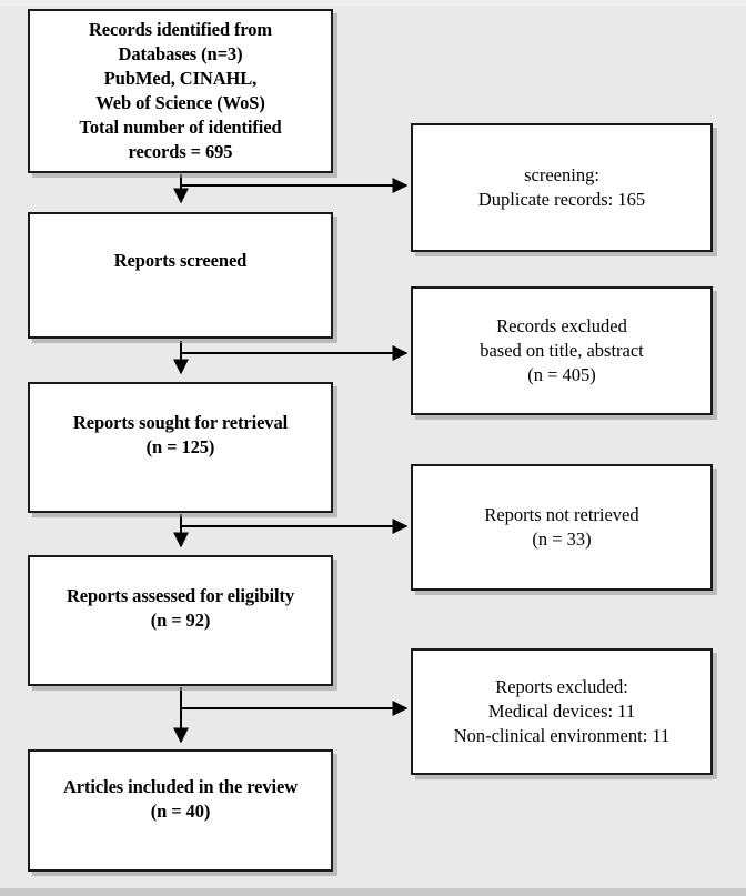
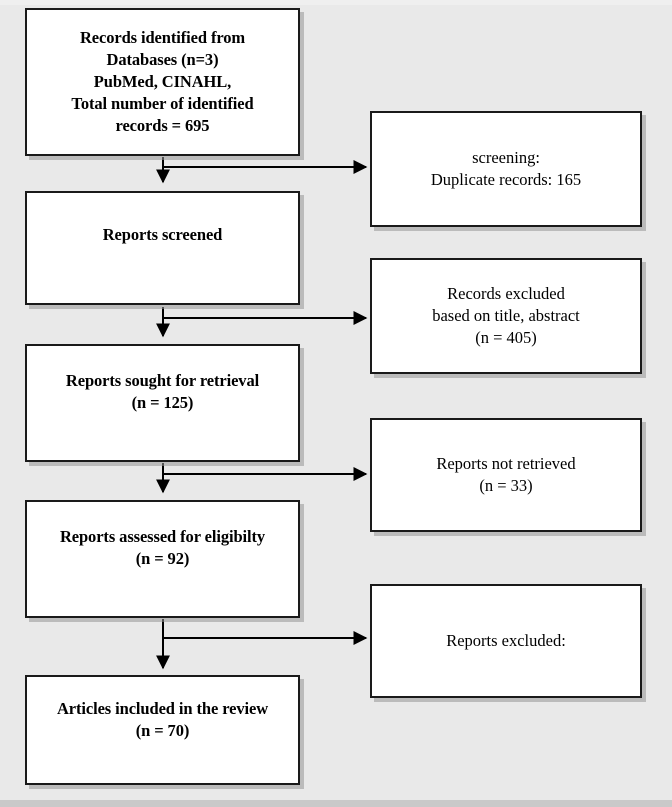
  Records identified from
  Databases (n=3)
  PubMed, CINAHL,
- Web of Science (WoS)
  Total number of identified
  records = 695
  Reports screened
  Reports sought for retrieval
  (n = 125)
  Reports assessed for eligibilty
  (n = 92)
  Articles included in the review
- (n = 40)
+ (n = 70)
  screening:
  Duplicate records: 165
  Records excluded
  based on title, abstract
  (n = 405)
  Reports not retrieved
  (n = 33)
  Reports excluded:
- Medical devices: 11
- Non-clinical environment: 11
